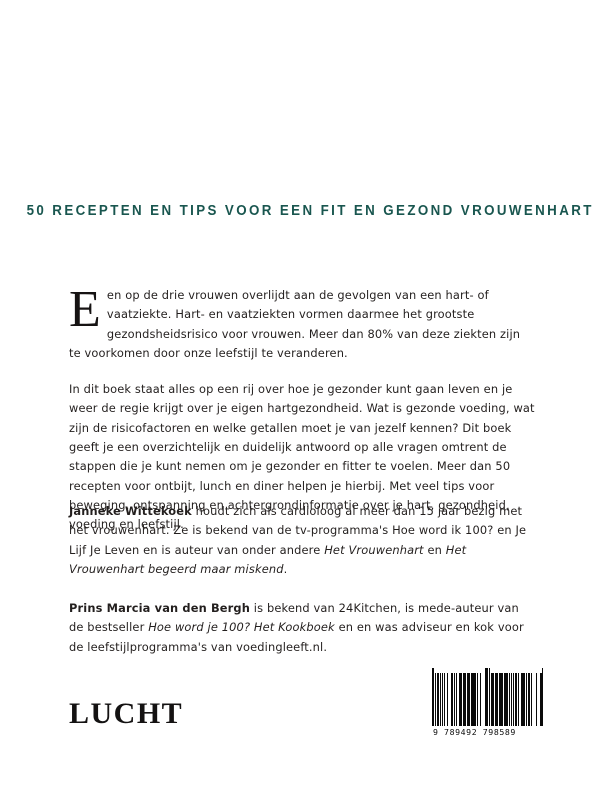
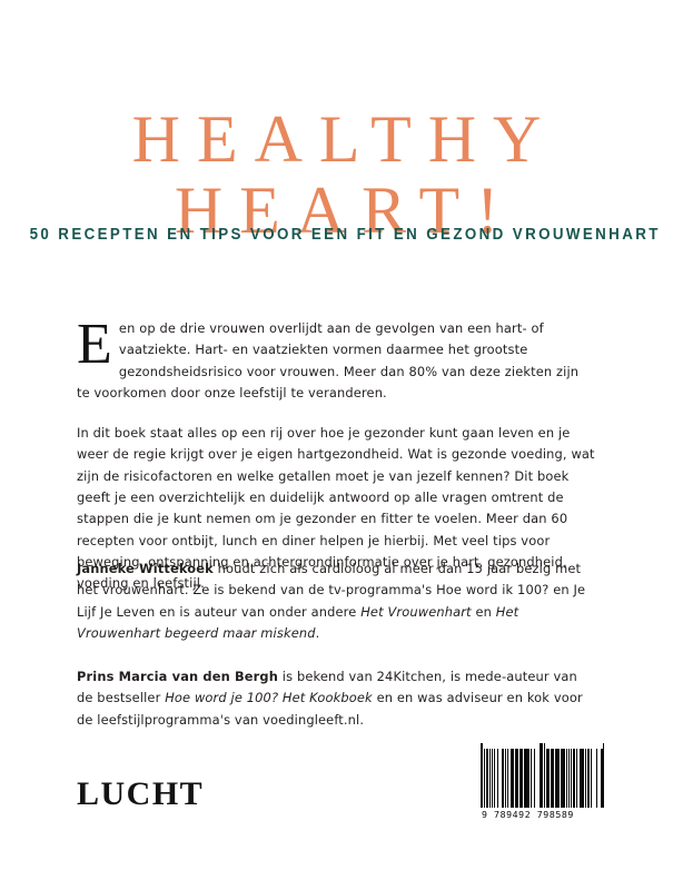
+ HEALTHY
+ HEART!
  50 RECEPTEN EN TIPS VOOR EEN FIT EN GEZOND VROUWENHART
  E
  en op de drie vrouwen overlijdt aan de gevolgen van een hart- of vaatziekte. Hart- en vaatziekten vormen daarmee het grootste gezondsheidsrisico voor vrouwen. Meer dan 80% van deze ziekten zijn te voorkomen door onze leefstijl te veranderen.
- In dit boek staat alles op een rij over hoe je gezonder kunt gaan leven en je weer de regie krijgt over je eigen hartgezondheid. Wat is gezonde voeding, wat zijn de risicofactoren en welke getallen moet je van jezelf kennen? Dit boek geeft je een overzichtelijk en duidelijk antwoord op alle vragen omtrent de stappen die je kunt nemen om je gezonder en fitter te voelen. Meer dan 50 recepten voor ontbijt, lunch en diner helpen je hierbij. Met veel tips voor beweging, ontspanning en achtergrondinformatie over je hart, gezondheid, voeding en leefstijl.
+ In dit boek staat alles op een rij over hoe je gezonder kunt gaan leven en je weer de regie krijgt over je eigen hartgezondheid. Wat is gezonde voeding, wat zijn de risicofactoren en welke getallen moet je van jezelf kennen? Dit boek geeft je een overzichtelijk en duidelijk antwoord op alle vragen omtrent de stappen die je kunt nemen om je gezonder en fitter te voelen. Meer dan 60 recepten voor ontbijt, lunch en diner helpen je hierbij. Met veel tips voor beweging, ontspanning en achtergrondinformatie over je hart, gezondheid, voeding en leefstijl.
  Janneke Wittekoek houdt zich als cardioloog al meer dan 15 jaar bezig met het vrouwenhart. Ze is bekend van de tv-programma's Hoe word ik 100? en Je Lijf Je Leven en is auteur van onder andere Het Vrouwenhart en Het Vrouwenhart begeerd maar miskend.
  Prins Marcia van den Bergh is bekend van 24Kitchen, is mede-auteur van de bestseller Hoe word je 100? Het Kookboek en en was adviseur en kok voor de leefstijlprogramma's van voedingleeft.nl.
  LUCHT
  9 789492 798589
